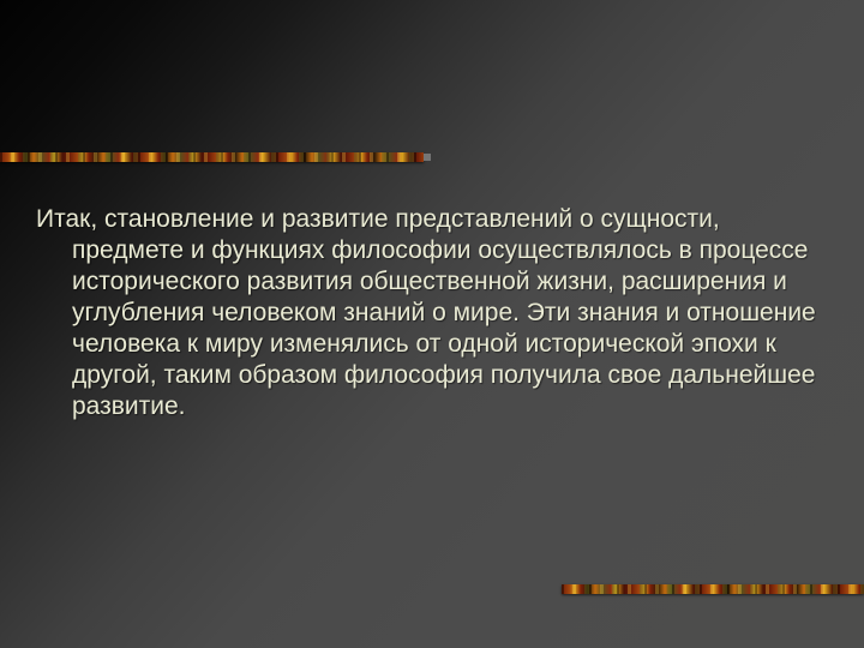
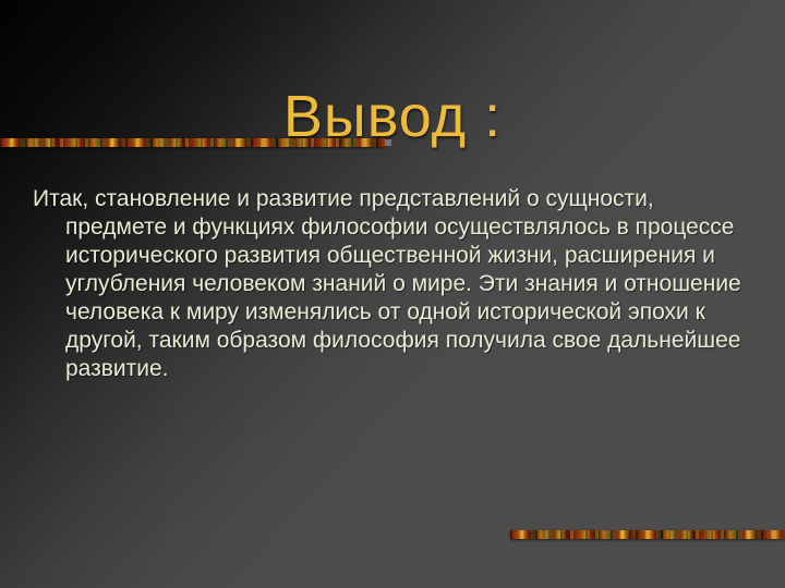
+ Вывод :
  Итак, становление и развитие представлений о сущности,
  предмете и функциях философии осуществлялось в процессе
  исторического развития общественной жизни, расширения и
  углубления человеком знаний о мире. Эти знания и отношение
  человека к миру изменялись от одной исторической эпохи к
  другой, таким образом философия получила свое дальнейшее
  развитие.
